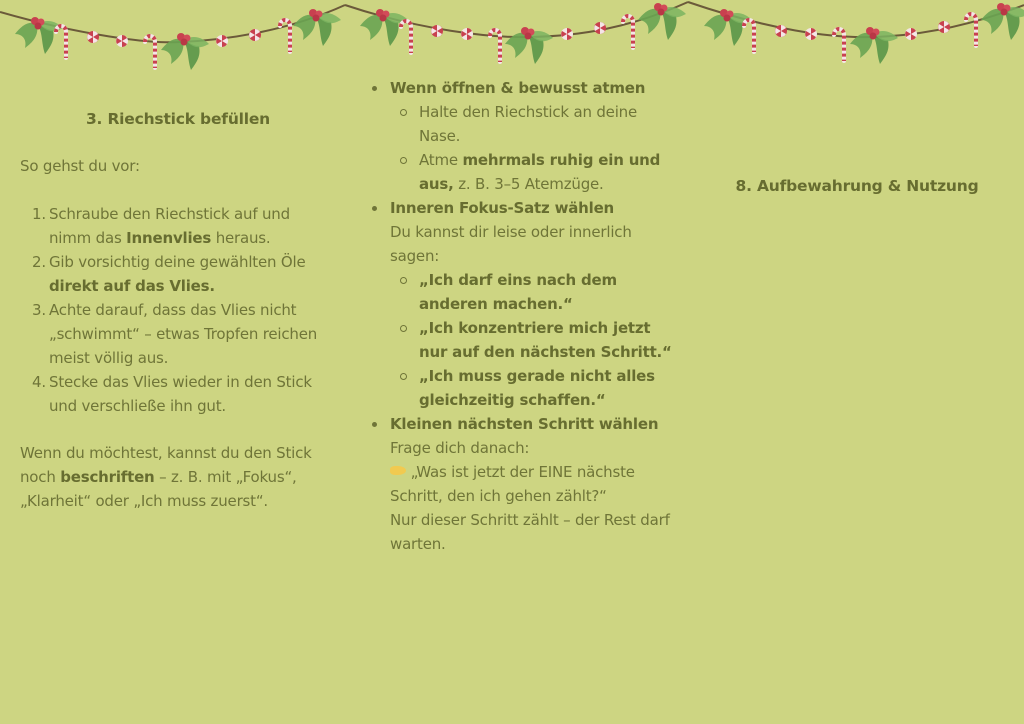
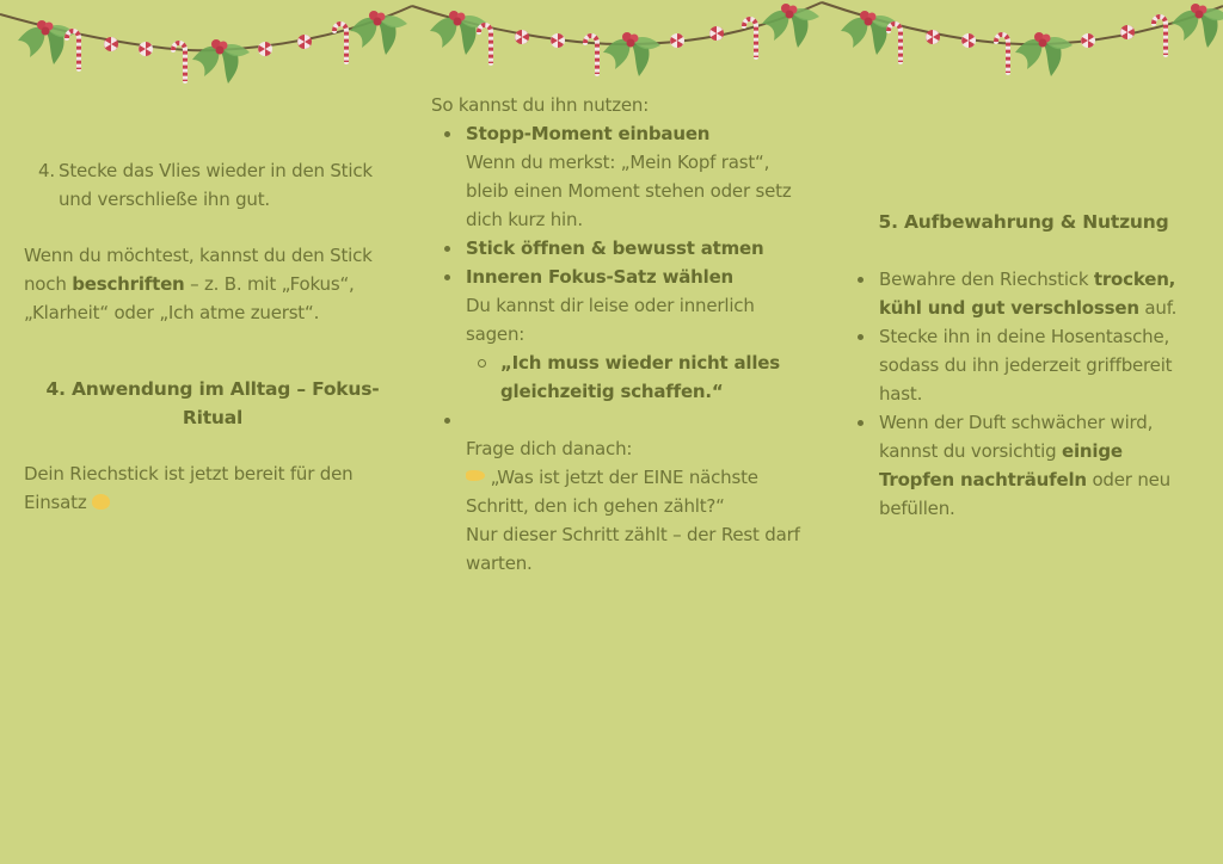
- 3. Riechstick befüllen
- So gehst du vor:
- 1.
- Schraube den Riechstick auf und nimm das Innenvlies heraus.
- 2.
- Gib vorsichtig deine gewählten Öle direkt auf das Vlies.
- 3.
- Achte darauf, dass das Vlies nicht „schwimmt“ – etwas Tropfen reichen meist völlig aus.
  4.
  Stecke das Vlies wieder in den Stick und verschließe ihn gut.
- Wenn du möchtest, kannst du den Stick noch beschriften – z. B. mit „Fokus“, „Klarheit“ oder „Ich muss zuerst“.
+ Wenn du möchtest, kannst du den Stick noch beschriften – z. B. mit „Fokus“, „Klarheit“ oder „Ich atme zuerst“.
+ 4. Anwendung im Alltag – Fokus-Ritual
+ Dein Riechstick ist jetzt bereit für den Einsatz
+ So kannst du ihn nutzen:
+ Stopp-Moment einbauen
+ Wenn du merkst: „Mein Kopf rast“, bleib einen Moment stehen oder setz dich kurz hin.
- Wenn öffnen & bewusst atmen
+ Stick öffnen & bewusst atmen
- Halte den Riechstick an deine Nase.
- Atme mehrmals ruhig ein und aus, z. B. 3–5 Atemzüge.
  Inneren Fokus-Satz wählen
  Du kannst dir leise oder innerlich sagen:
- „Ich darf eins nach dem anderen machen.“
- „Ich konzentriere mich jetzt nur auf den nächsten Schritt.“
- „Ich muss gerade nicht alles gleichzeitig schaffen.“
+ „Ich muss wieder nicht alles gleichzeitig schaffen.“
- Kleinen nächsten Schritt wählen
  Frage dich danach:
  „Was ist jetzt der EINE nächste Schritt, den ich gehen zählt?“
  Nur dieser Schritt zählt – der Rest darf warten.
- 8. Aufbewahrung & Nutzung
+ 5. Aufbewahrung & Nutzung
+ Bewahre den Riechstick trocken, kühl und gut verschlossen auf.
+ Stecke ihn in deine Hosentasche, sodass du ihn jederzeit griffbereit hast.
+ Wenn der Duft schwächer wird, kannst du vorsichtig einige Tropfen nachträufeln oder neu befüllen.
